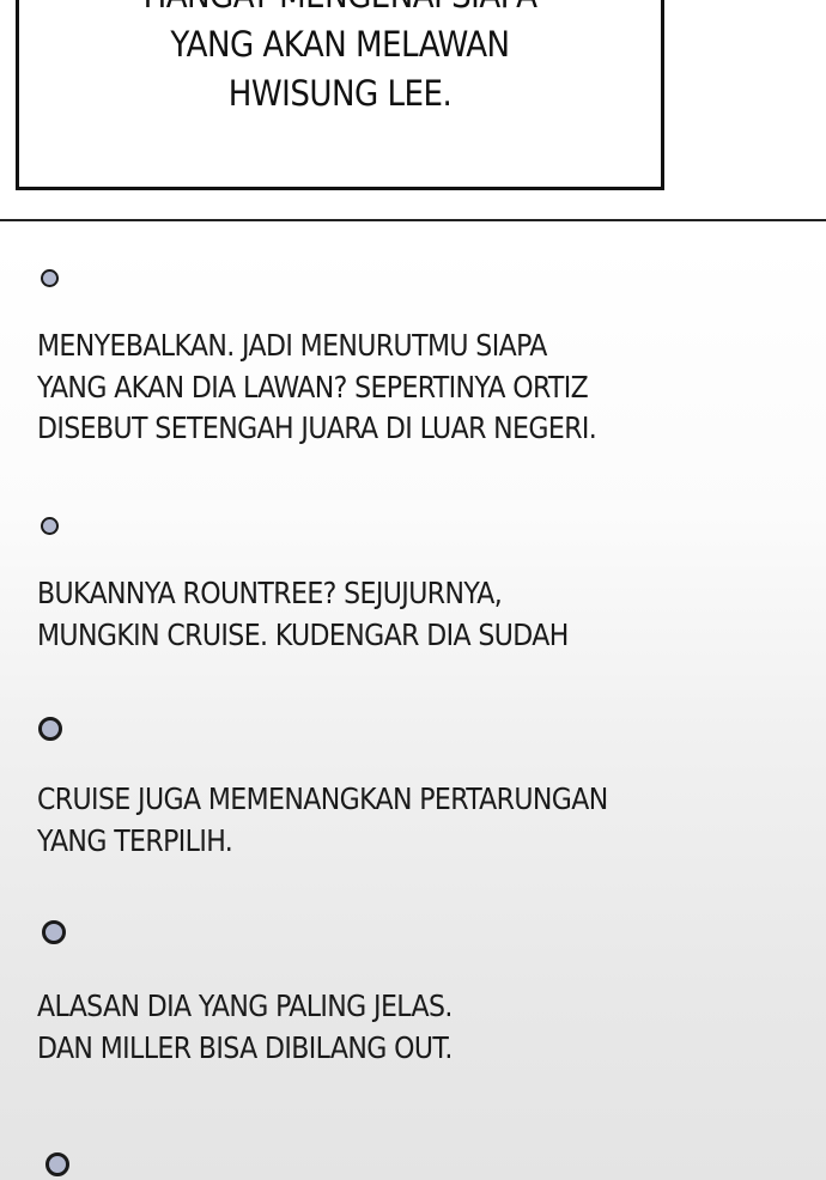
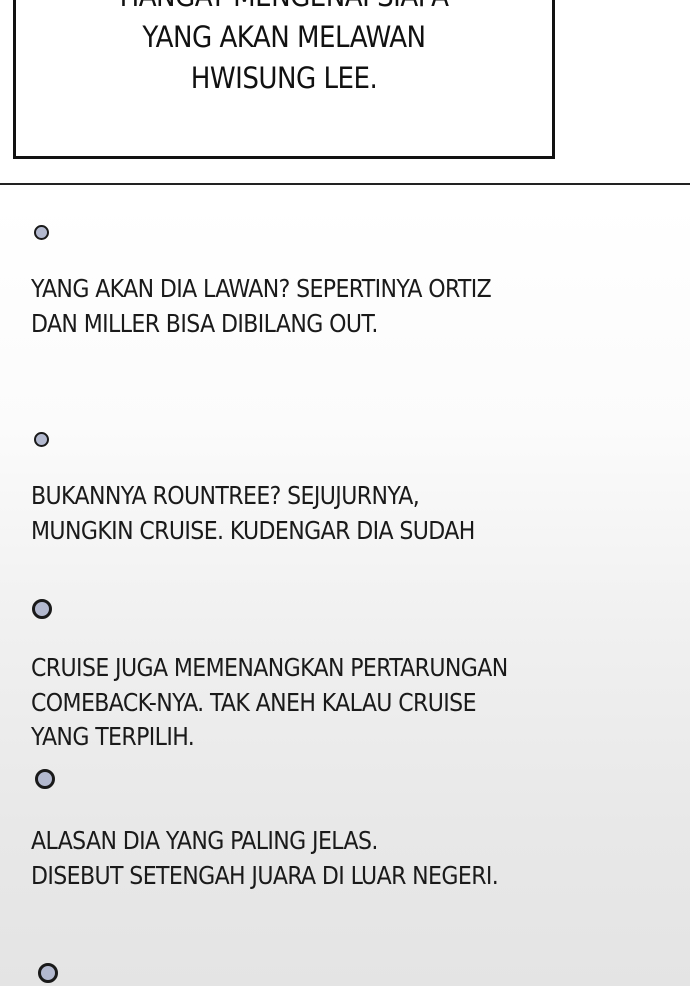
  YANG AKAN MELAWAN
  HWISUNG LEE.
- MENYEBALKAN. JADI MENURUTMU SIAPA
  YANG AKAN DIA LAWAN? SEPERTINYA ORTIZ
- DISEBUT SETENGAH JUARA DI LUAR NEGERI.
+ DAN MILLER BISA DIBILANG OUT.
  BUKANNYA ROUNTREE? SEJUJURNYA,
  MUNGKIN CRUISE. KUDENGAR DIA SUDAH
  CRUISE JUGA MEMENANGKAN PERTARUNGAN
+ COMEBACK-NYA. TAK ANEH KALAU CRUISE
  YANG TERPILIH.
  ALASAN DIA YANG PALING JELAS.
- DAN MILLER BISA DIBILANG OUT.
+ DISEBUT SETENGAH JUARA DI LUAR NEGERI.
